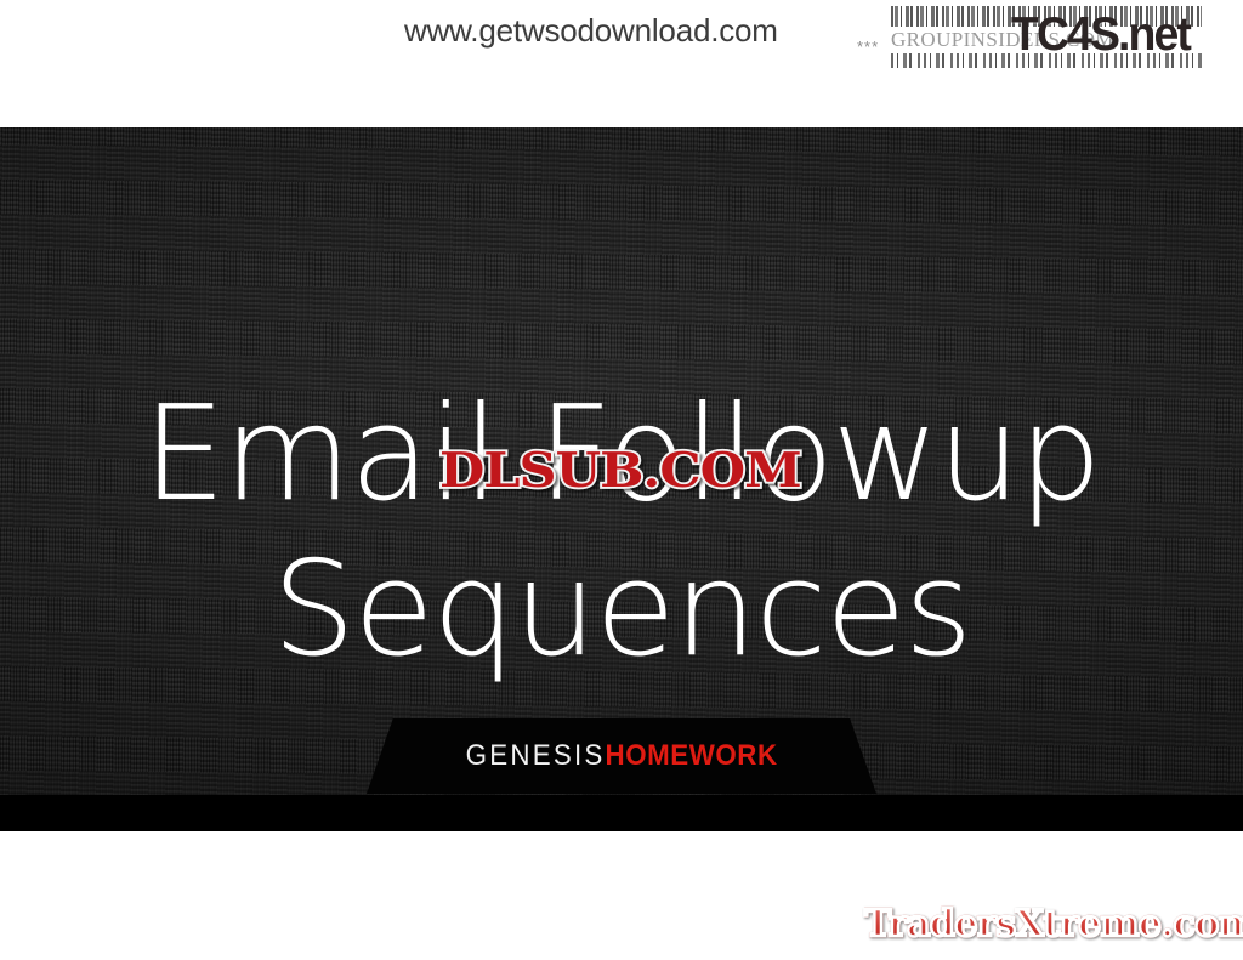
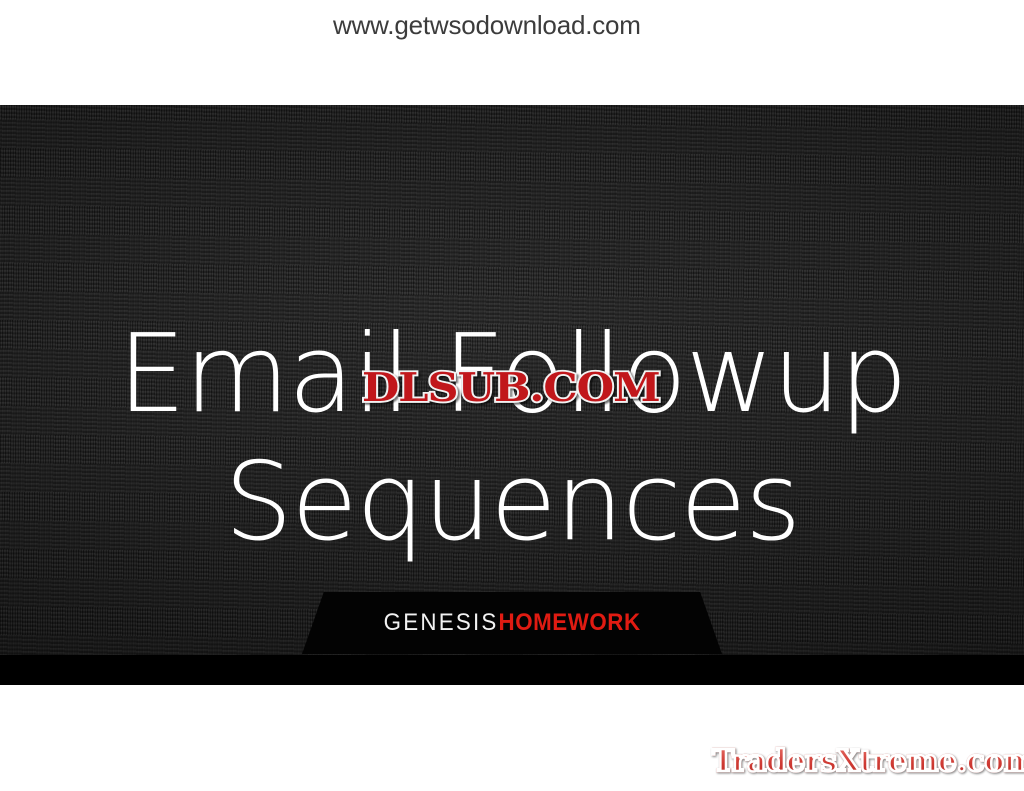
  www.getwsodownload.com
- ***
- GROUPINSIDERS.COM
- TC4S.net
  Email Followup Sequences
  GENESISHOMEWORK
  DLSUB.COM
  TradersXtreme.com
